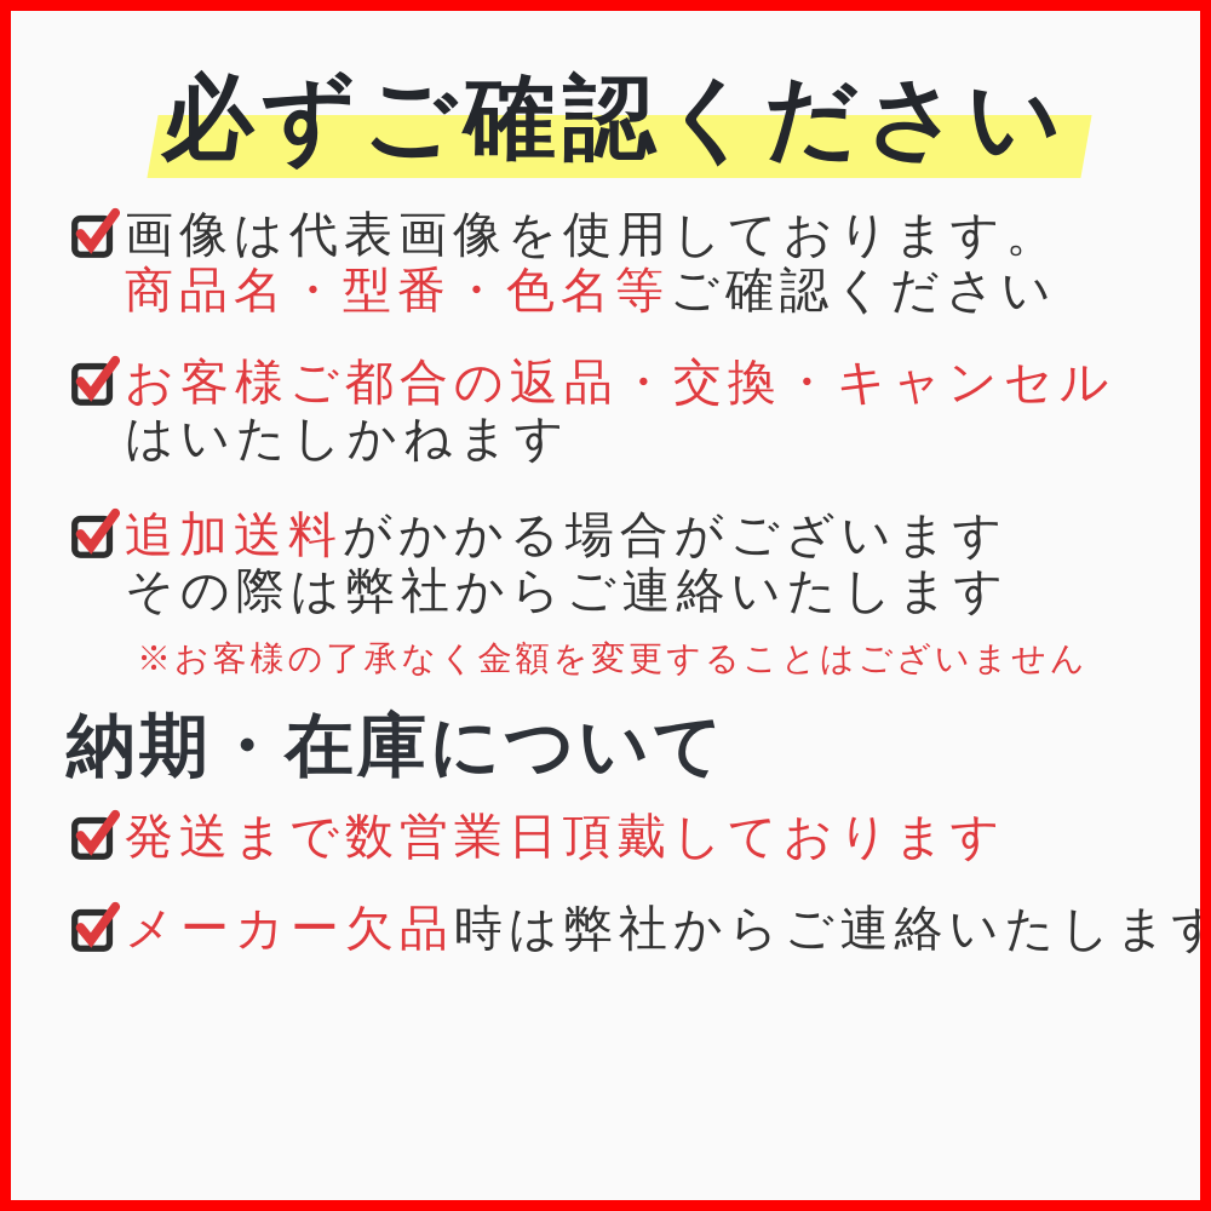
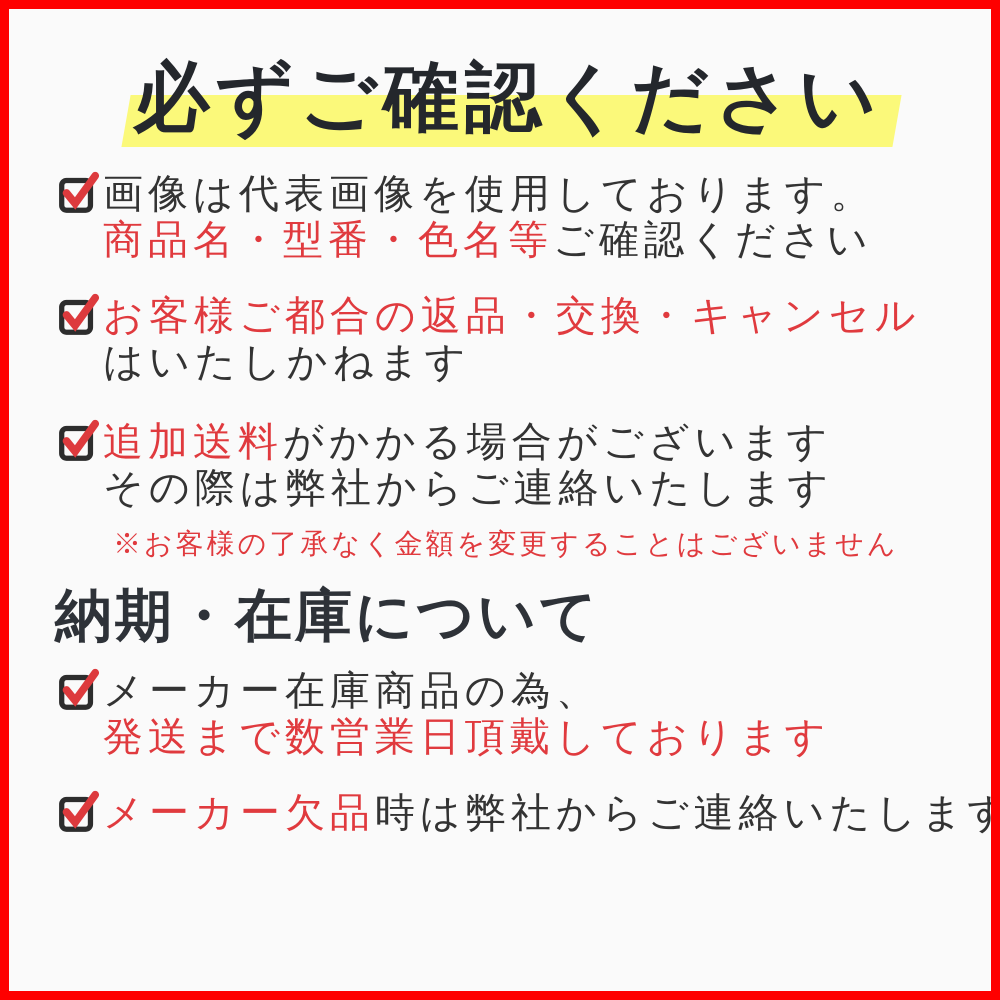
  必ずご確認ください
  画像は代表画像を使用しております。
  商品名・型番・色名等ご確認ください
  お客様ご都合の返品・交換・キャンセル
  はいたしかねます
  追加送料がかかる場合がございます
  その際は弊社からご連絡いたします
  ※お客様の了承なく金額を変更することはございません
  納期・在庫について
+ メーカー在庫商品の為、
  発送まで数営業日頂戴しております
  メーカー欠品時は弊社からご連絡いたします
